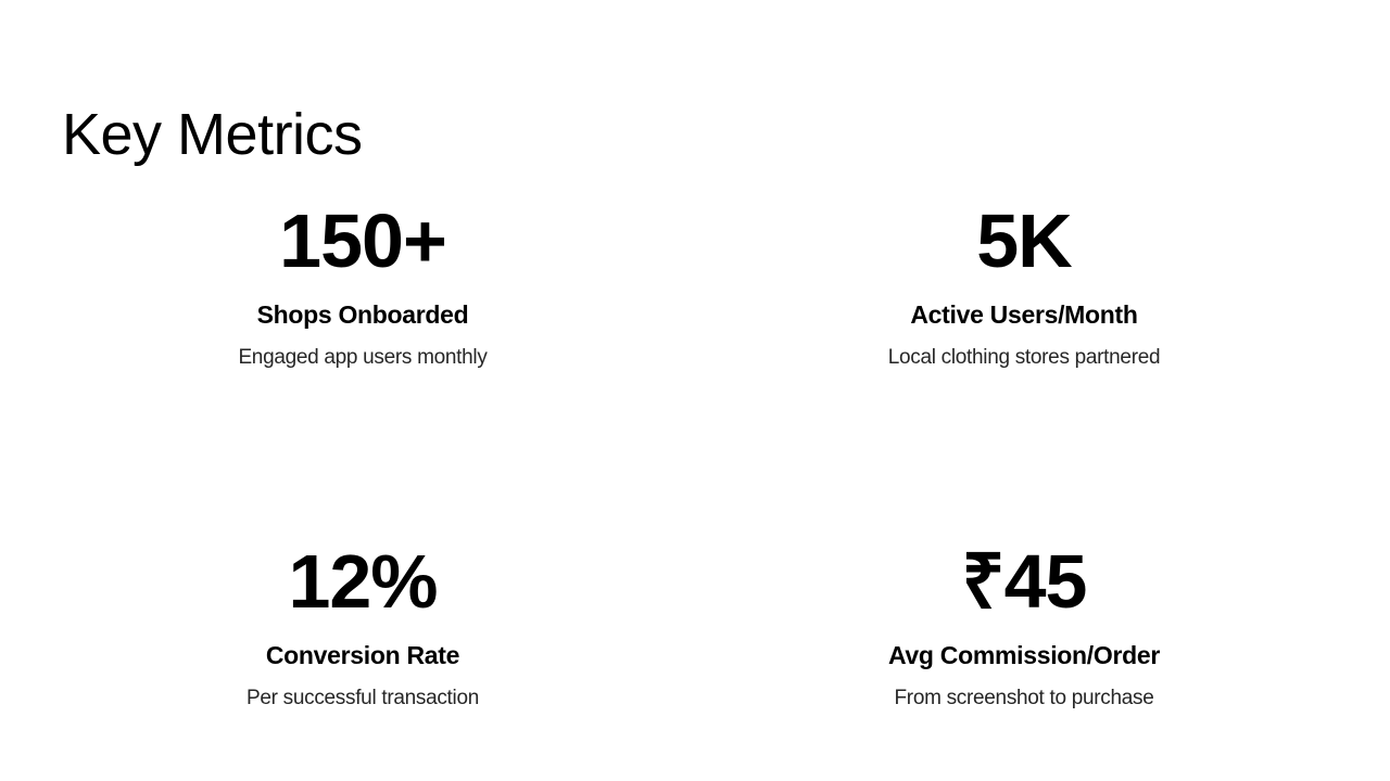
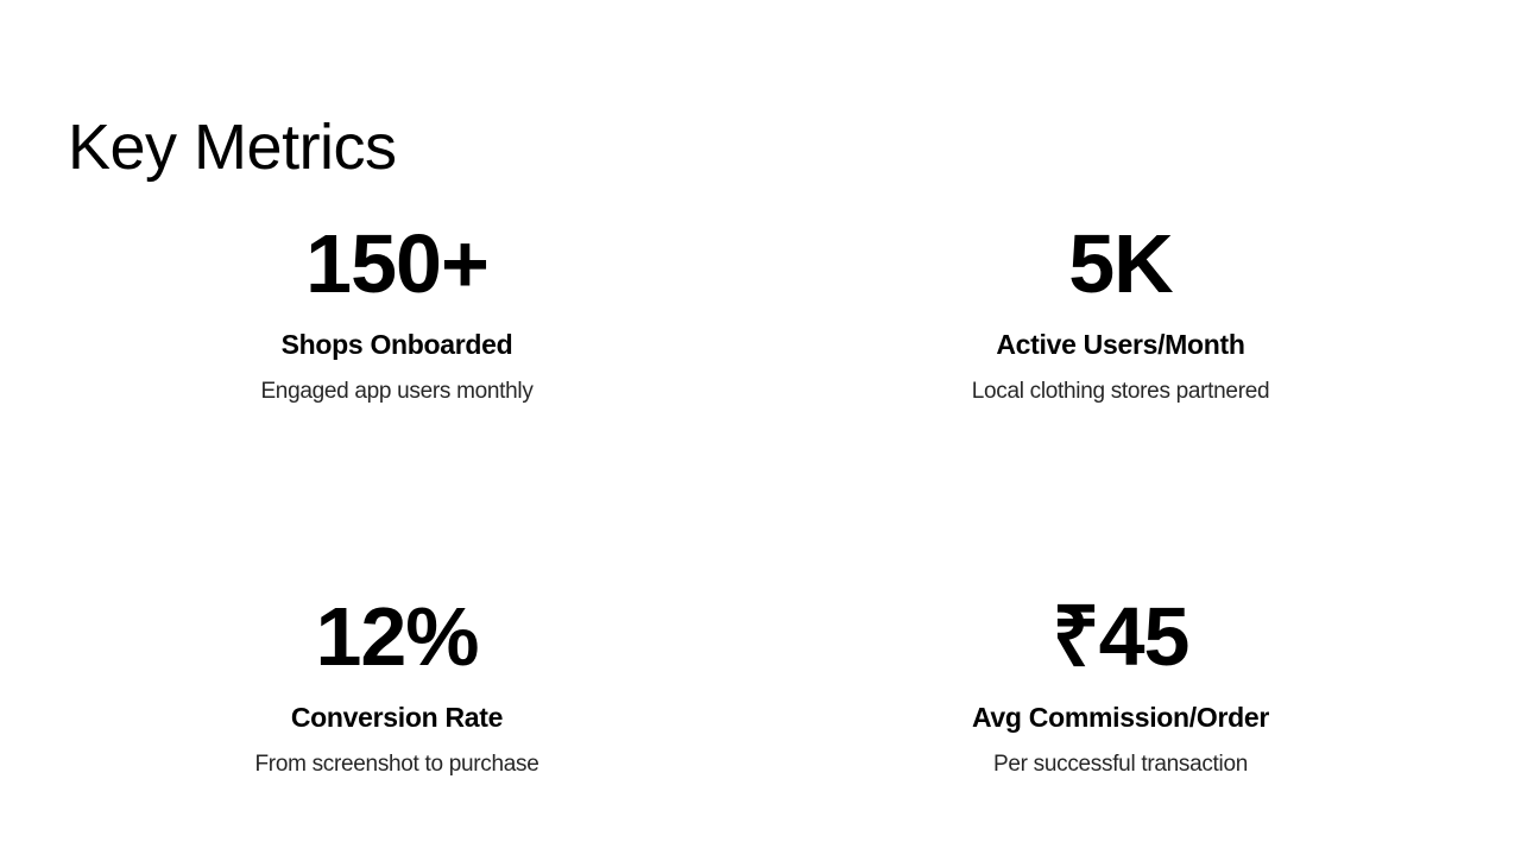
  Key Metrics
  150+
  Shops Onboarded
  Engaged app users monthly
  5K
  Active Users/Month
  Local clothing stores partnered
  12%
  Conversion Rate
- Per successful transaction
+ From screenshot to purchase
  ₹45
  Avg Commission/Order
- From screenshot to purchase
+ Per successful transaction
